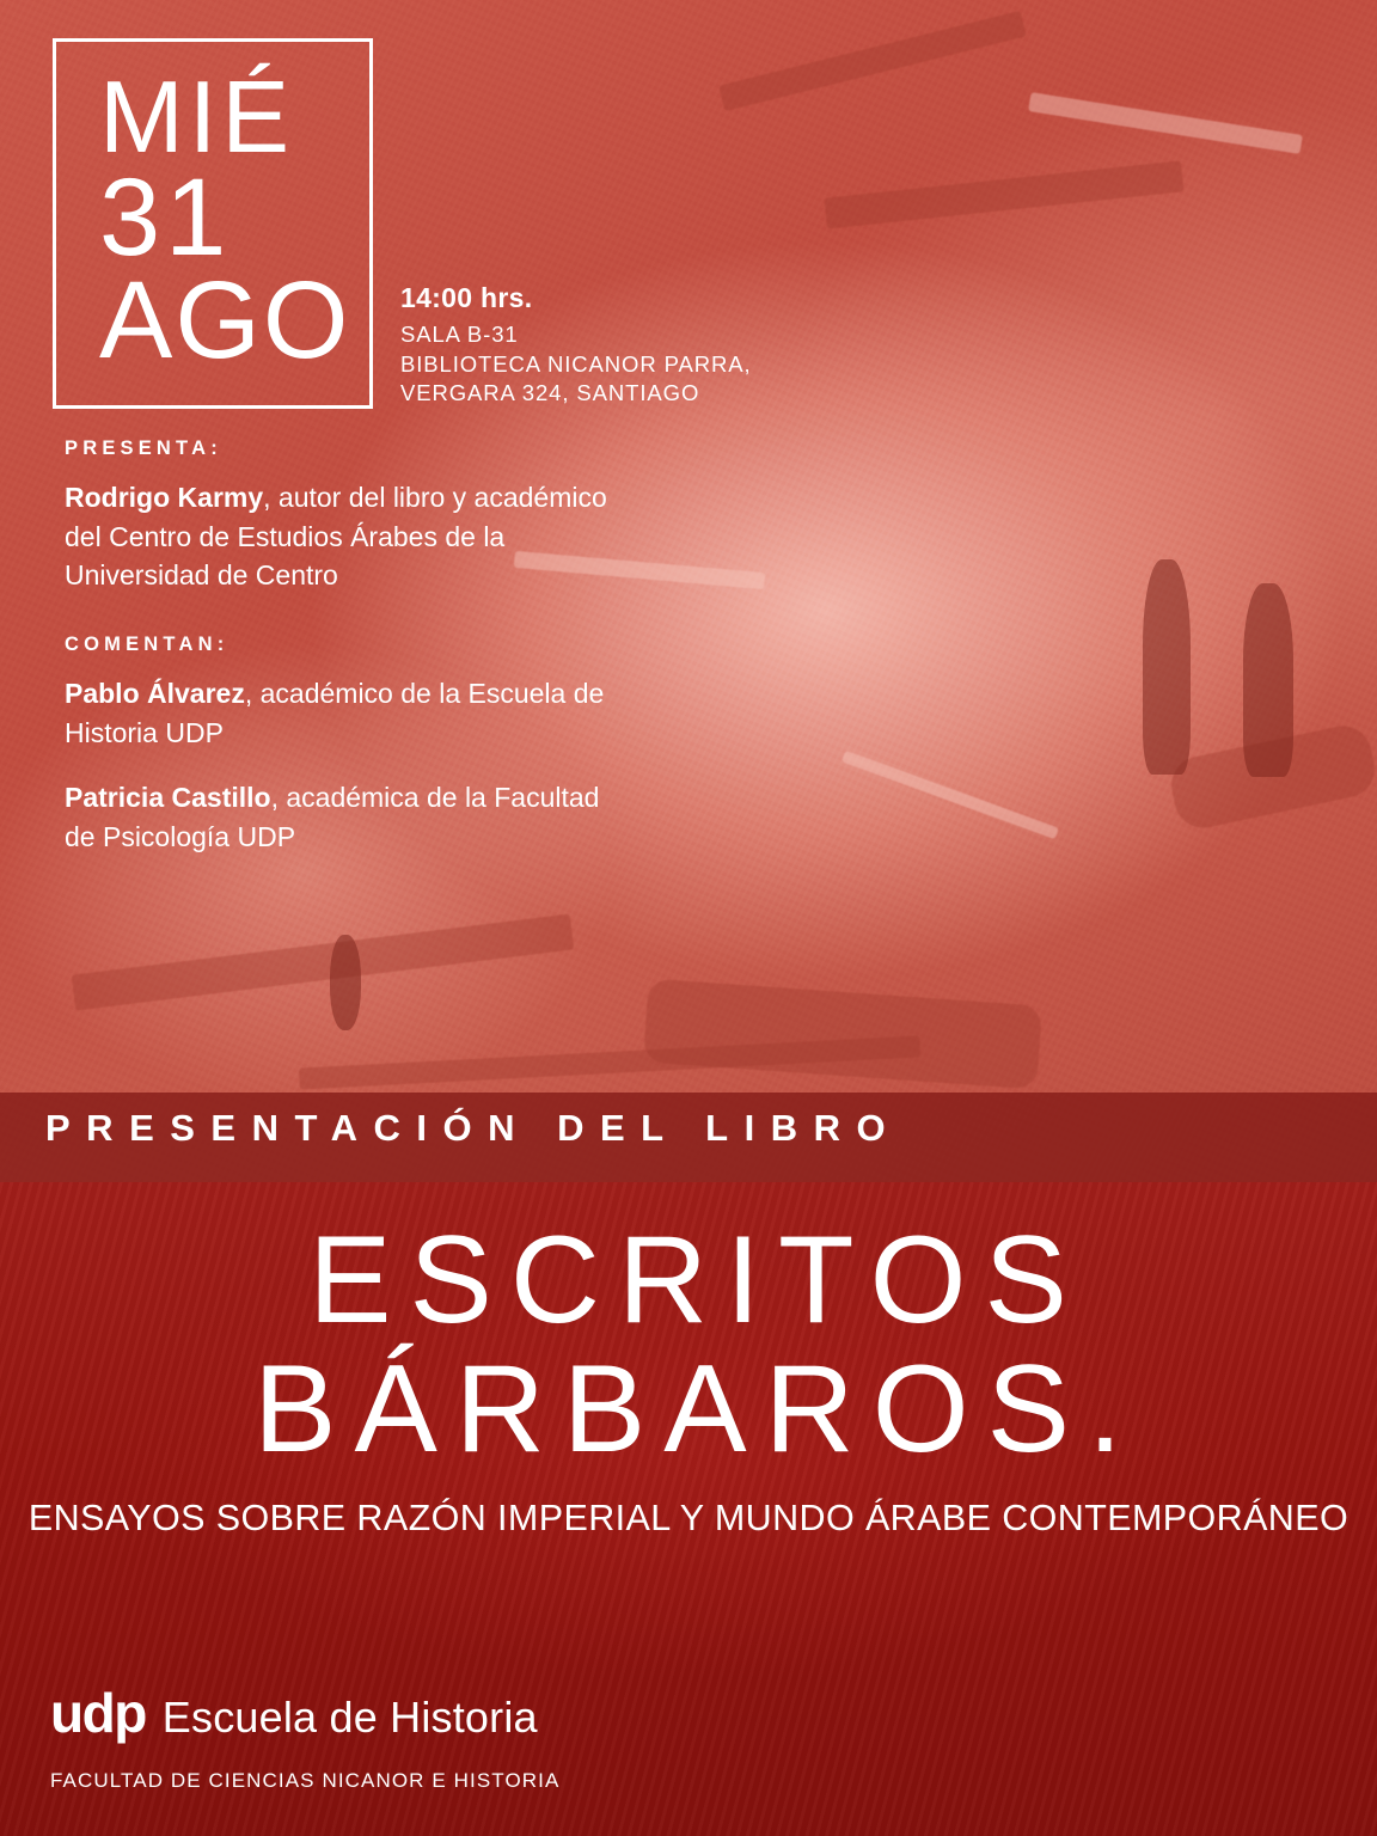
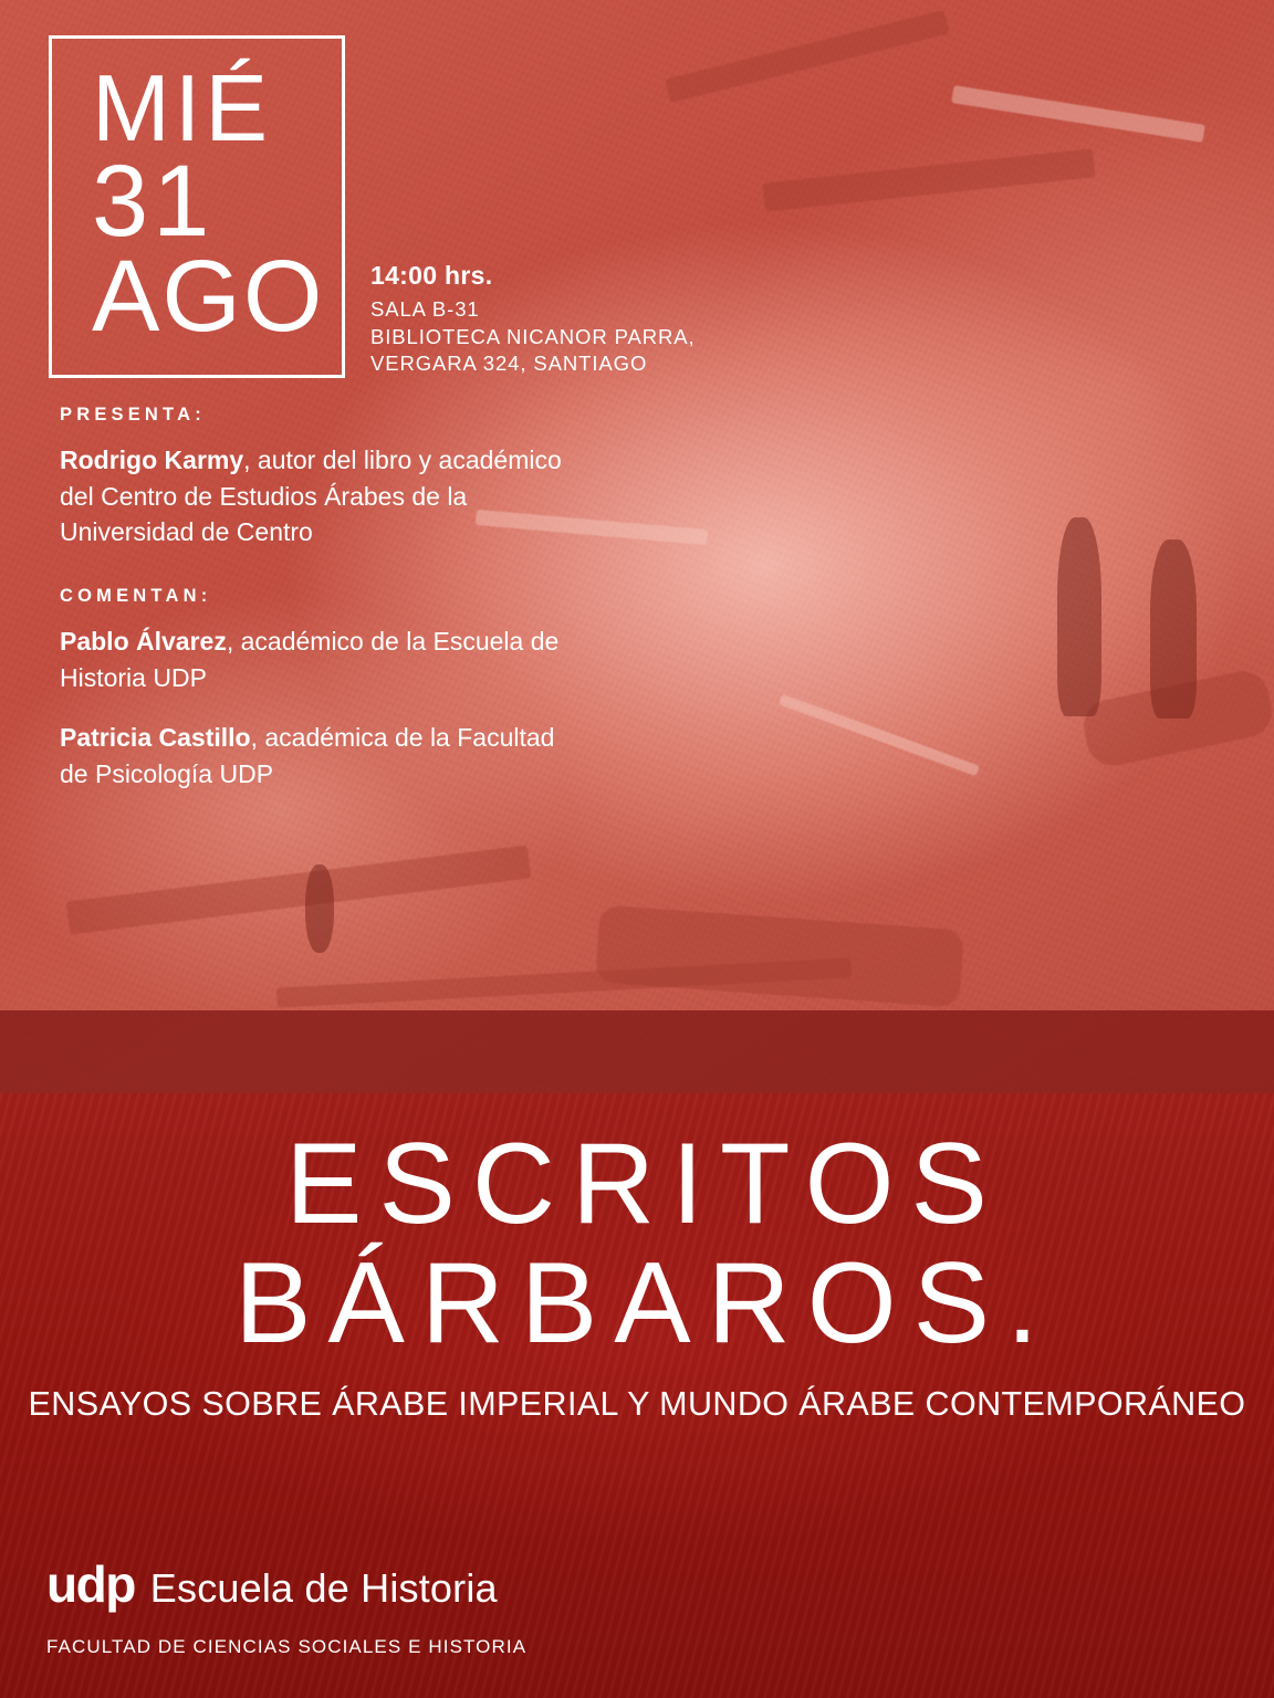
  MIÉ
  31
  AGO
  14:00 hrs.
  SALA B-31
  BIBLIOTECA NICANOR PARRA,
  VERGARA 324, SANTIAGO
  PRESENTA:
  Rodrigo Karmy, autor del libro y académico del Centro de Estudios Árabes de la Universidad de Centro
  COMENTAN:
  Pablo Álvarez, académico de la Escuela de Historia UDP
  Patricia Castillo, académica de la Facultad de Psicología UDP
- PRESENTACIÓN DEL LIBRO
  ESCRITOS
  BÁRBAROS.
- ENSAYOS SOBRE RAZÓN IMPERIAL Y MUNDO ÁRABE CONTEMPORÁNEO
+ ENSAYOS SOBRE ÁRABE IMPERIAL Y MUNDO ÁRABE CONTEMPORÁNEO
  udp
  Escuela de Historia
- FACULTAD DE CIENCIAS NICANOR E HISTORIA
+ FACULTAD DE CIENCIAS SOCIALES E HISTORIA
